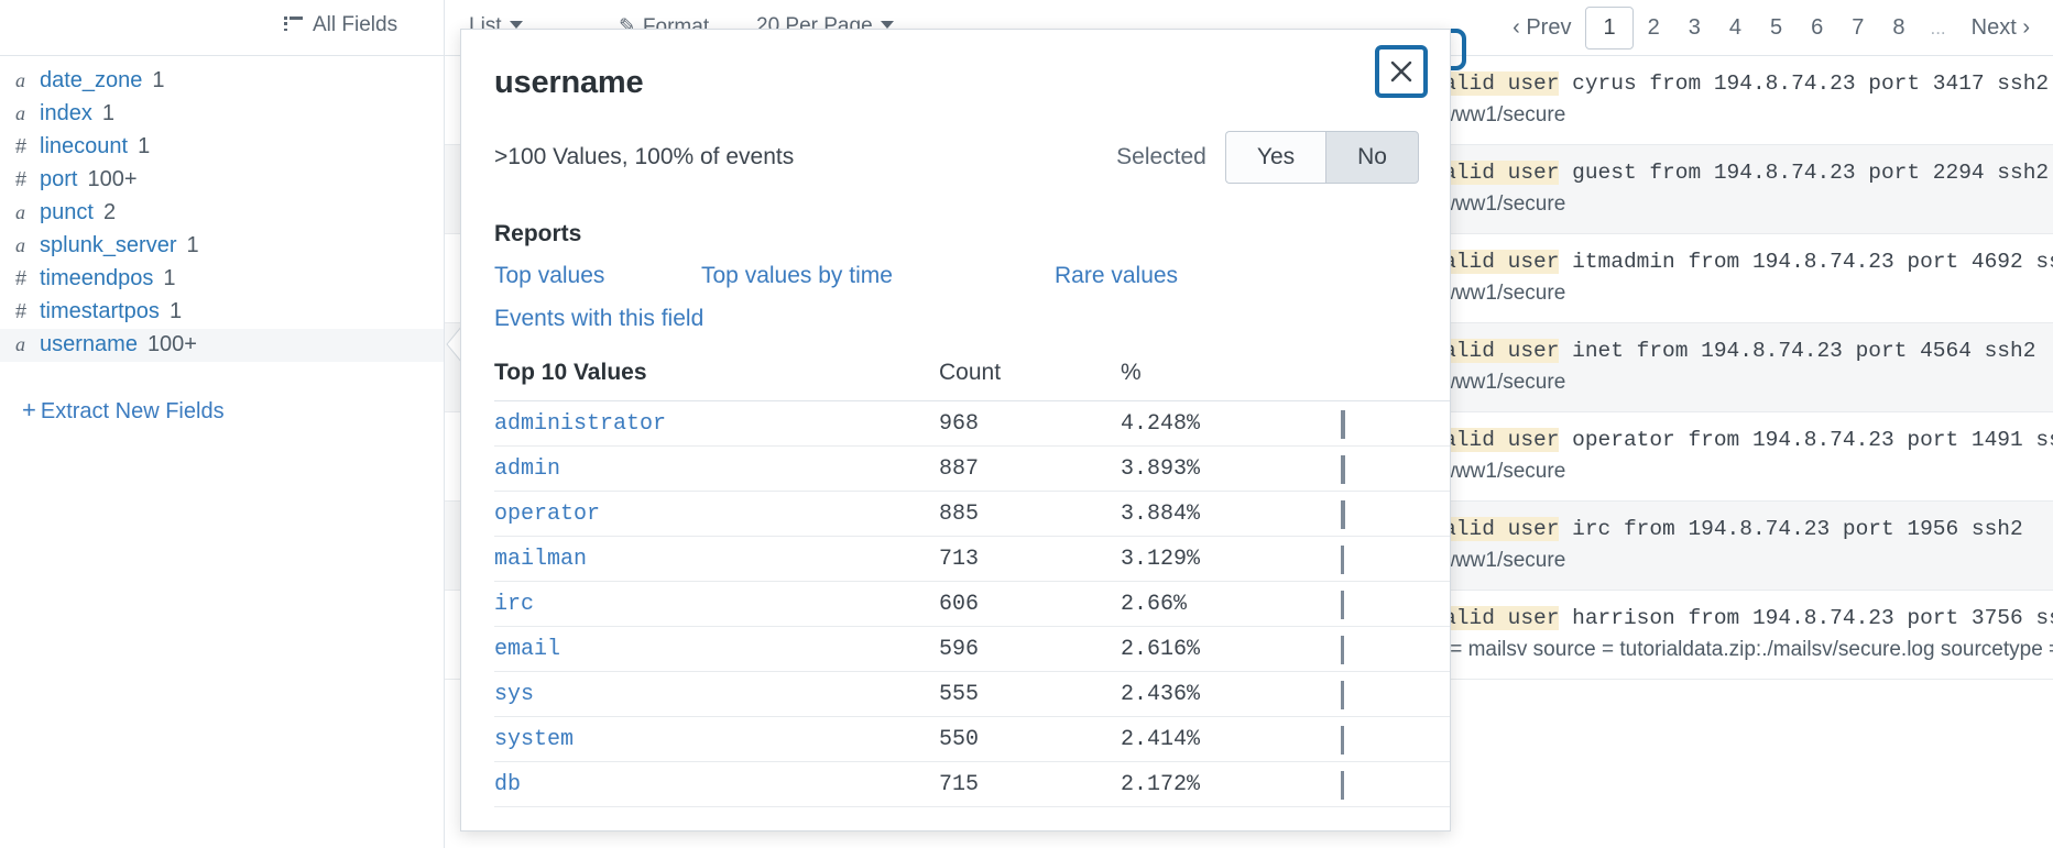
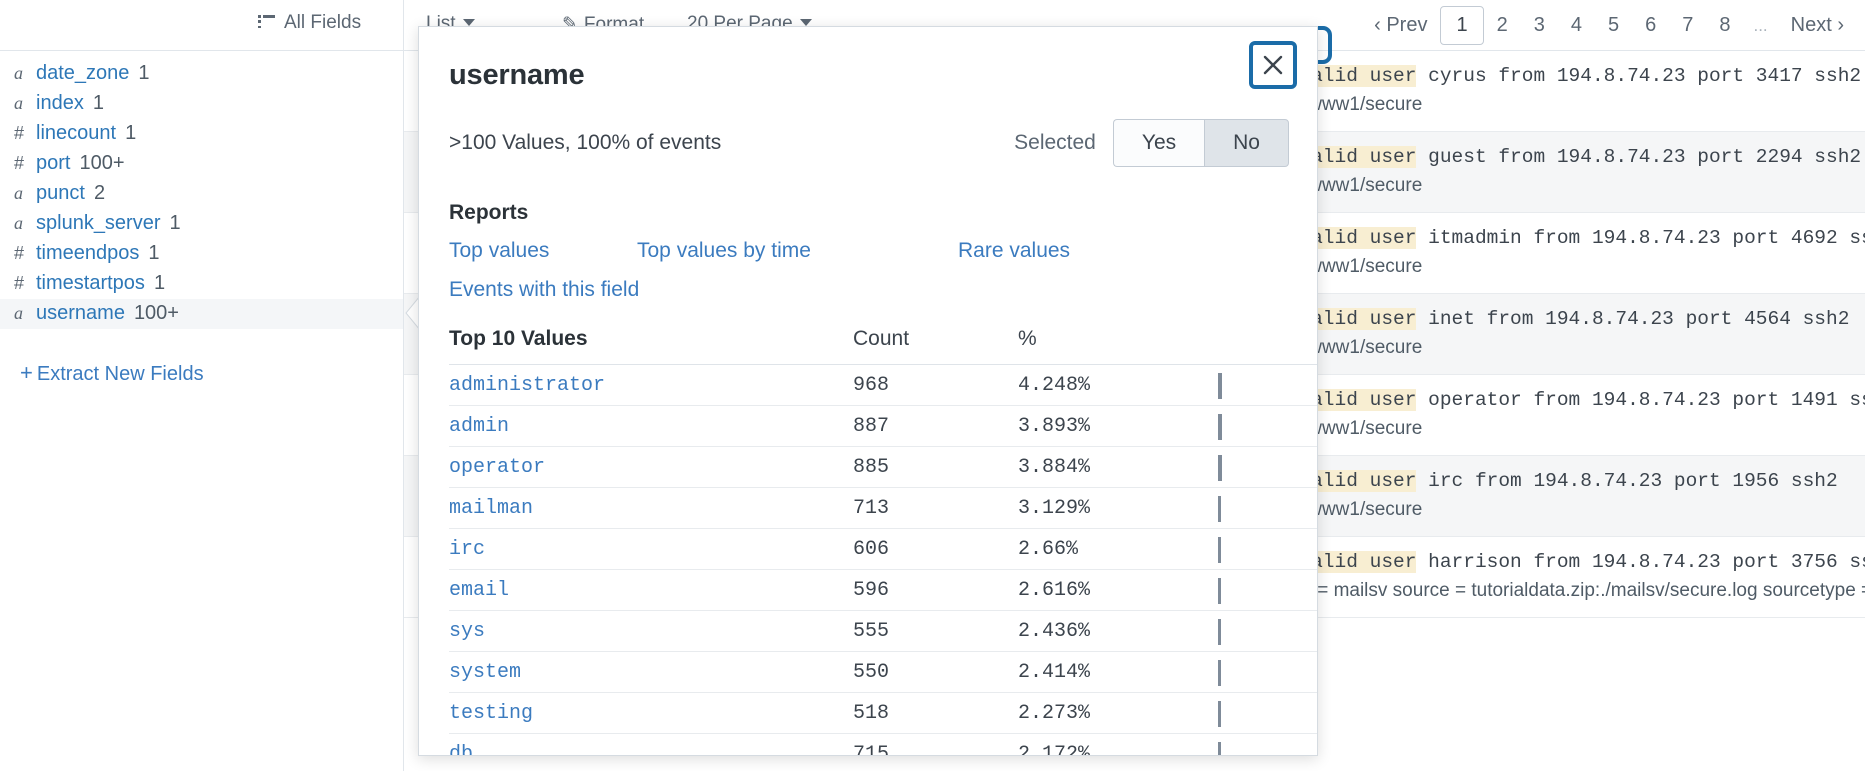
  List
  ✎ Format
  20 Per Page
  ‹ Prev
  1
  2
  3
  4
  5
  6
  7
  8
  ...
  Next ›
  lid user cyrus from 194.8.74.23 port 3417 ssh2
  ww1/secure
  lid user guest from 194.8.74.23 port 2294 ssh2
  ww1/secure
  lid user itmadmin from 194.8.74.23 port 4692 s
  ww1/secure
  lid user inet from 194.8.74.23 port 4564 ssh2
  ww1/secure
  lid user operator from 194.8.74.23 port 1491 s
  ww1/secure
  lid user irc from 194.8.74.23 port 1956 ssh2
  ww1/secure
  lid user harrison from 194.8.74.23 port 3756 s
  = mailsv source = tutorialdata.zip:./mailsv/secure.log sourcetype
  All Fields
  a
  date_zone
  1
  a
  index
  1
  #
  linecount
  1
  #
  port
  100+
  a
  punct
  2
  a
  splunk_server
  1
  #
  timeendpos
  1
  #
  timestartpos
  1
  a
  username
  100+
  + Extract New Fields
  username
  >100 Values, 100% of events
  Selected
  Yes
  No
  Reports
  Top values
  Top values by time
  Rare values
  Events with this field
  Top 10 Values
  Count
  %
  administrator
  968
  4.248%
  admin
  887
  3.893%
  operator
  885
  3.884%
  mailman
  713
  3.129%
  irc
  606
  2.66%
  email
  596
  2.616%
  sys
  555
  2.436%
  system
  550
  2.414%
+ testing
+ 518
+ 2.273%
  db
  715
  2.172%
